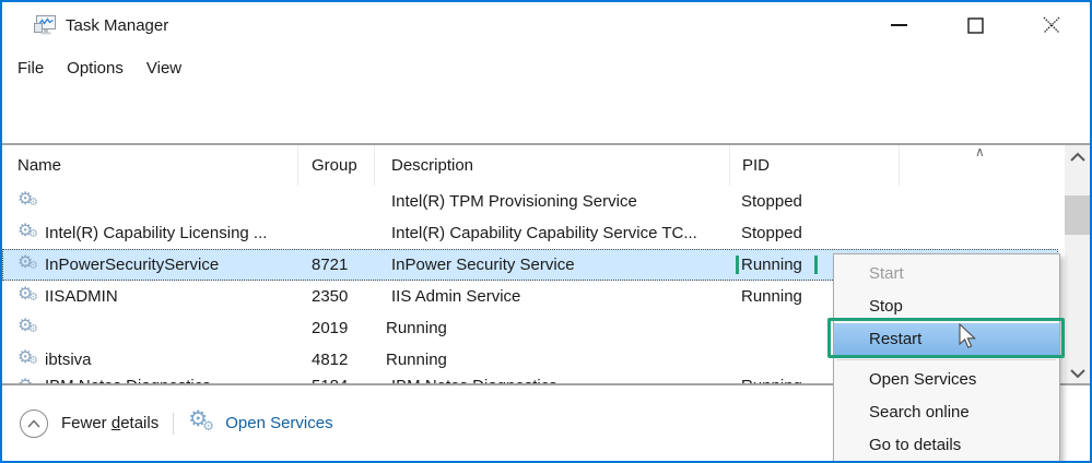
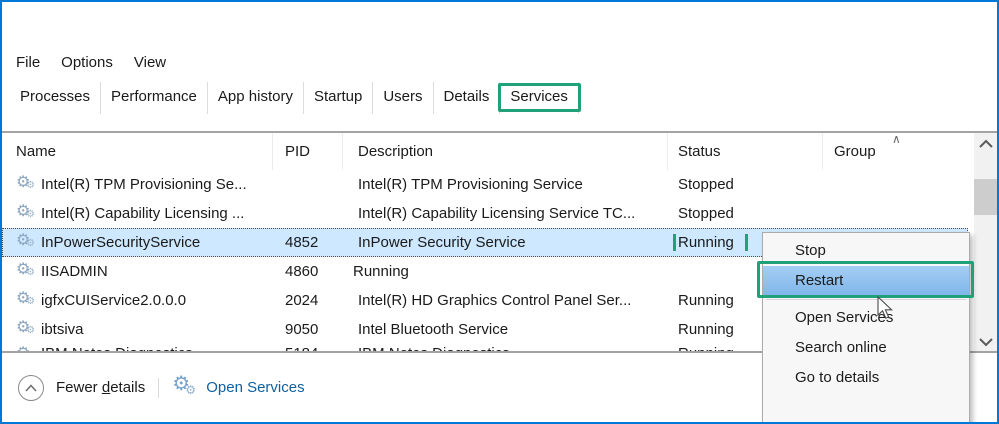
- Task Manager
  File
  Options
  View
+ Processes
+ Performance
+ App history
+ Startup
+ Users
+ Details
+ Services
  Name
- Group
+ PID
  Description
+ Status
- PID
+ Group
  ∧
  ⚙
  ⚙
+ Intel(R) TPM Provisioning Se...
  Intel(R) TPM Provisioning Service
  Stopped
  ⚙
  ⚙
  Intel(R) Capability Licensing ...
- Intel(R) Capability Capability Service TC...
+ Intel(R) Capability Licensing Service TC...
  Stopped
  ⚙
  ⚙
  InPowerSecurityService
- 8721
+ 4852
  InPower Security Service
  Running
  ⚙
  ⚙
  IISADMIN
- 2350
+ 4860
- IIS Admin Service
  Running
  ⚙
  ⚙
+ igfxCUIService2.0.0.0
- 2019
+ 2024
+ Intel(R) HD Graphics Control Panel Ser...
  Running
  ⚙
  ⚙
  ibtsiva
- 4812
+ 9050
+ Intel Bluetooth Service
  Running
  Fewer details
  ⚙
  ⚙
  Open Services
- Start
  Stop
  Restart
  Open Services
  Search online
  Go to details
